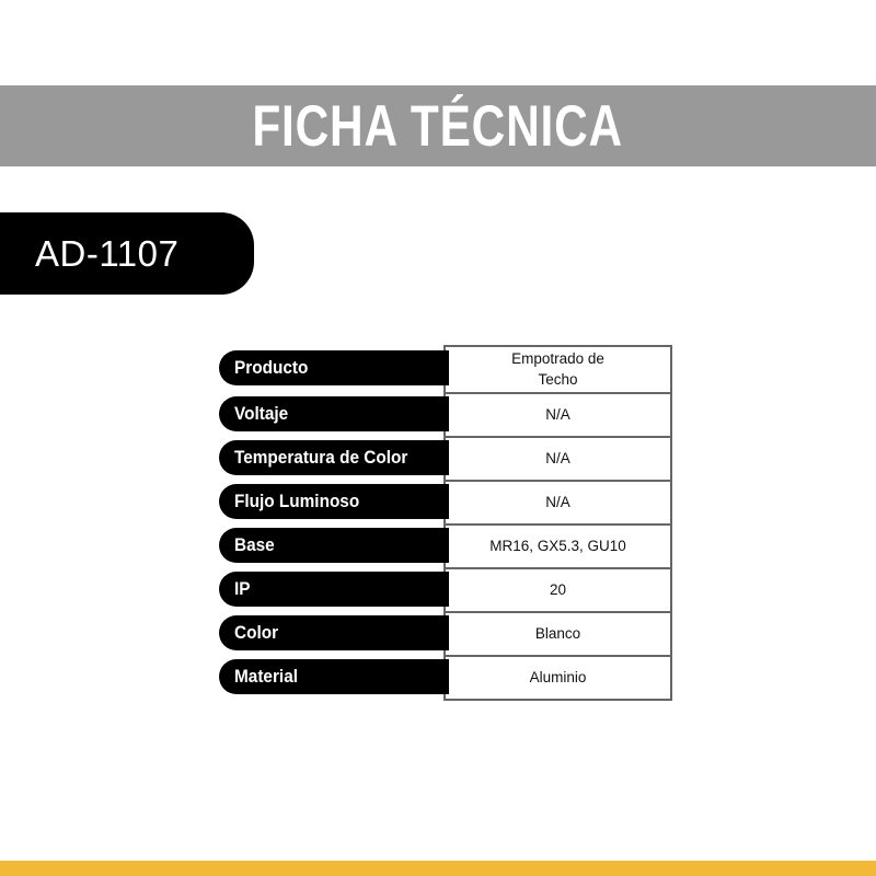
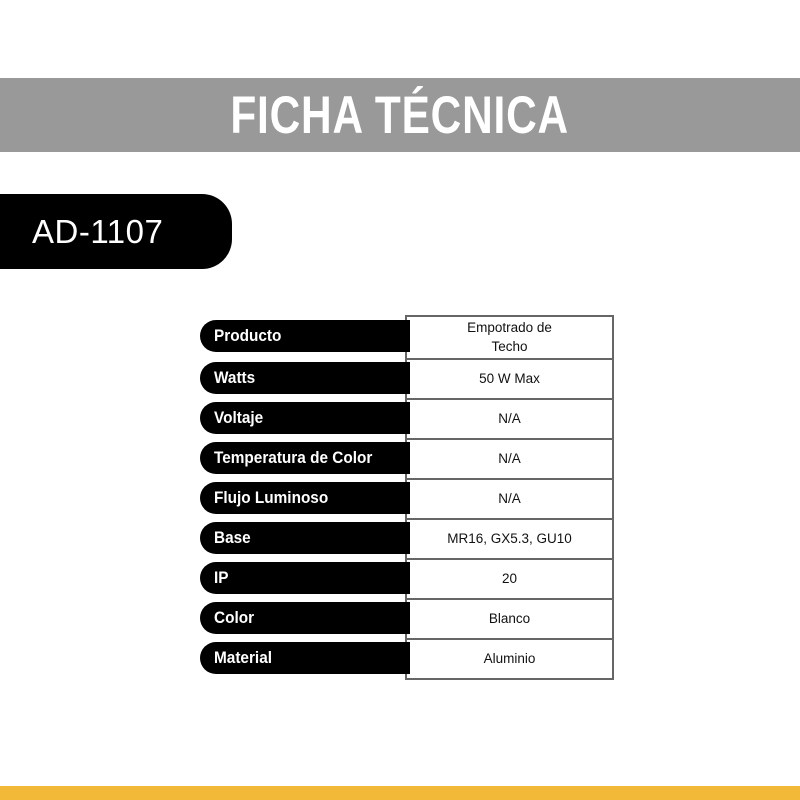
  FICHA TÉCNICA
  AD-1107
  Producto
  Empotrado de
  Techo
+ Watts
+ 50 W Max
  Voltaje
  N/A
  Temperatura de Color
  N/A
  Flujo Luminoso
  N/A
  Base
  MR16, GX5.3, GU10
  IP
  20
  Color
  Blanco
  Material
  Aluminio
